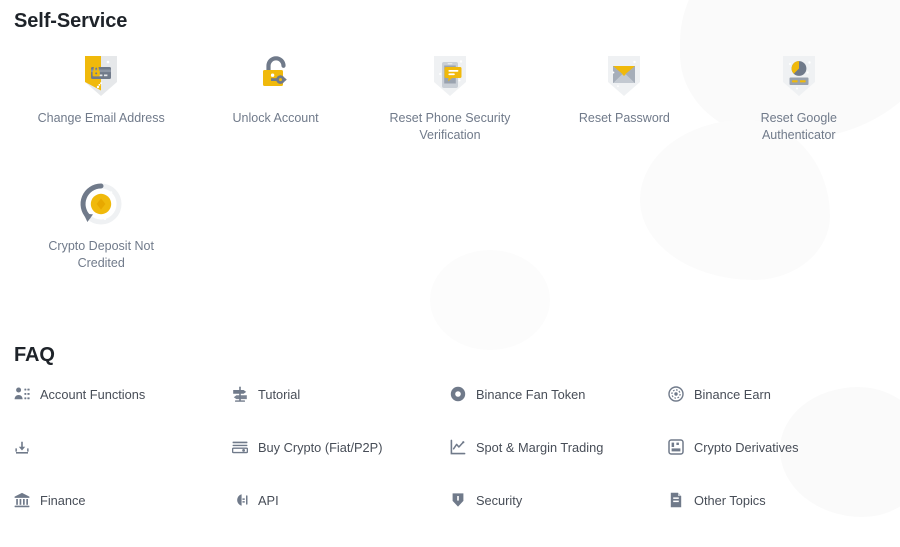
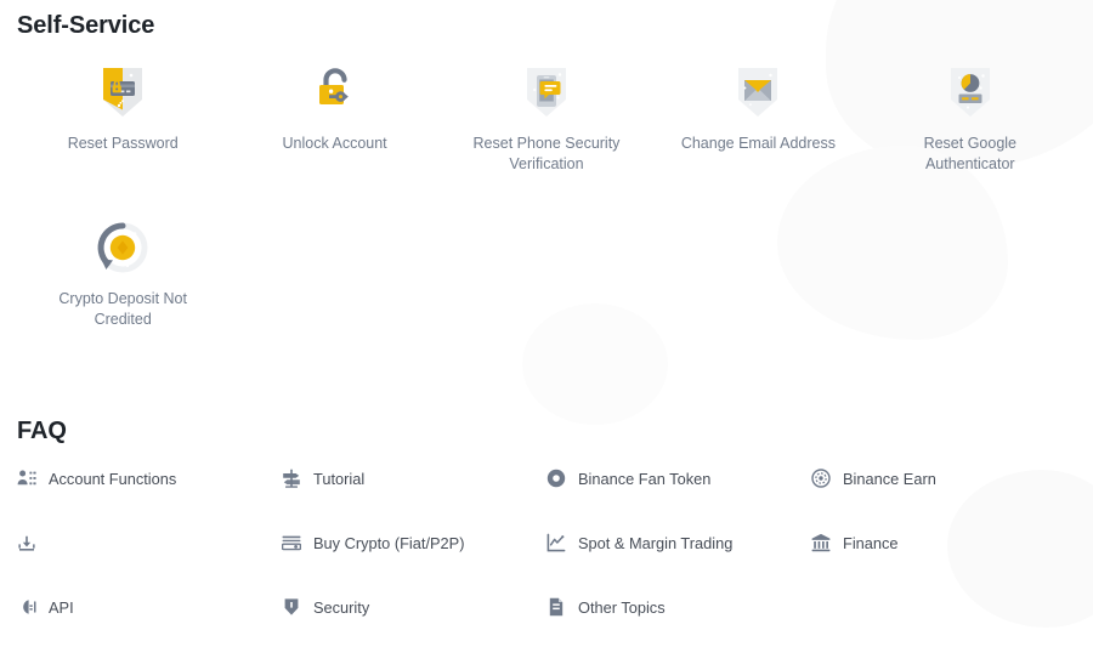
  Self-Service
- Change Email Address
+ Reset Password
  Unlock Account
  Reset Phone Security Verification
- Reset Password
+ Change Email Address
  Reset Google Authenticator
  Crypto Deposit Not Credited
  FAQ
  Account Functions
  Tutorial
  Binance Fan Token
  Binance Earn
  Buy Crypto (Fiat/P2P)
  Spot & Margin Trading
- Crypto Derivatives
  Finance
  API
  Security
  Other Topics
